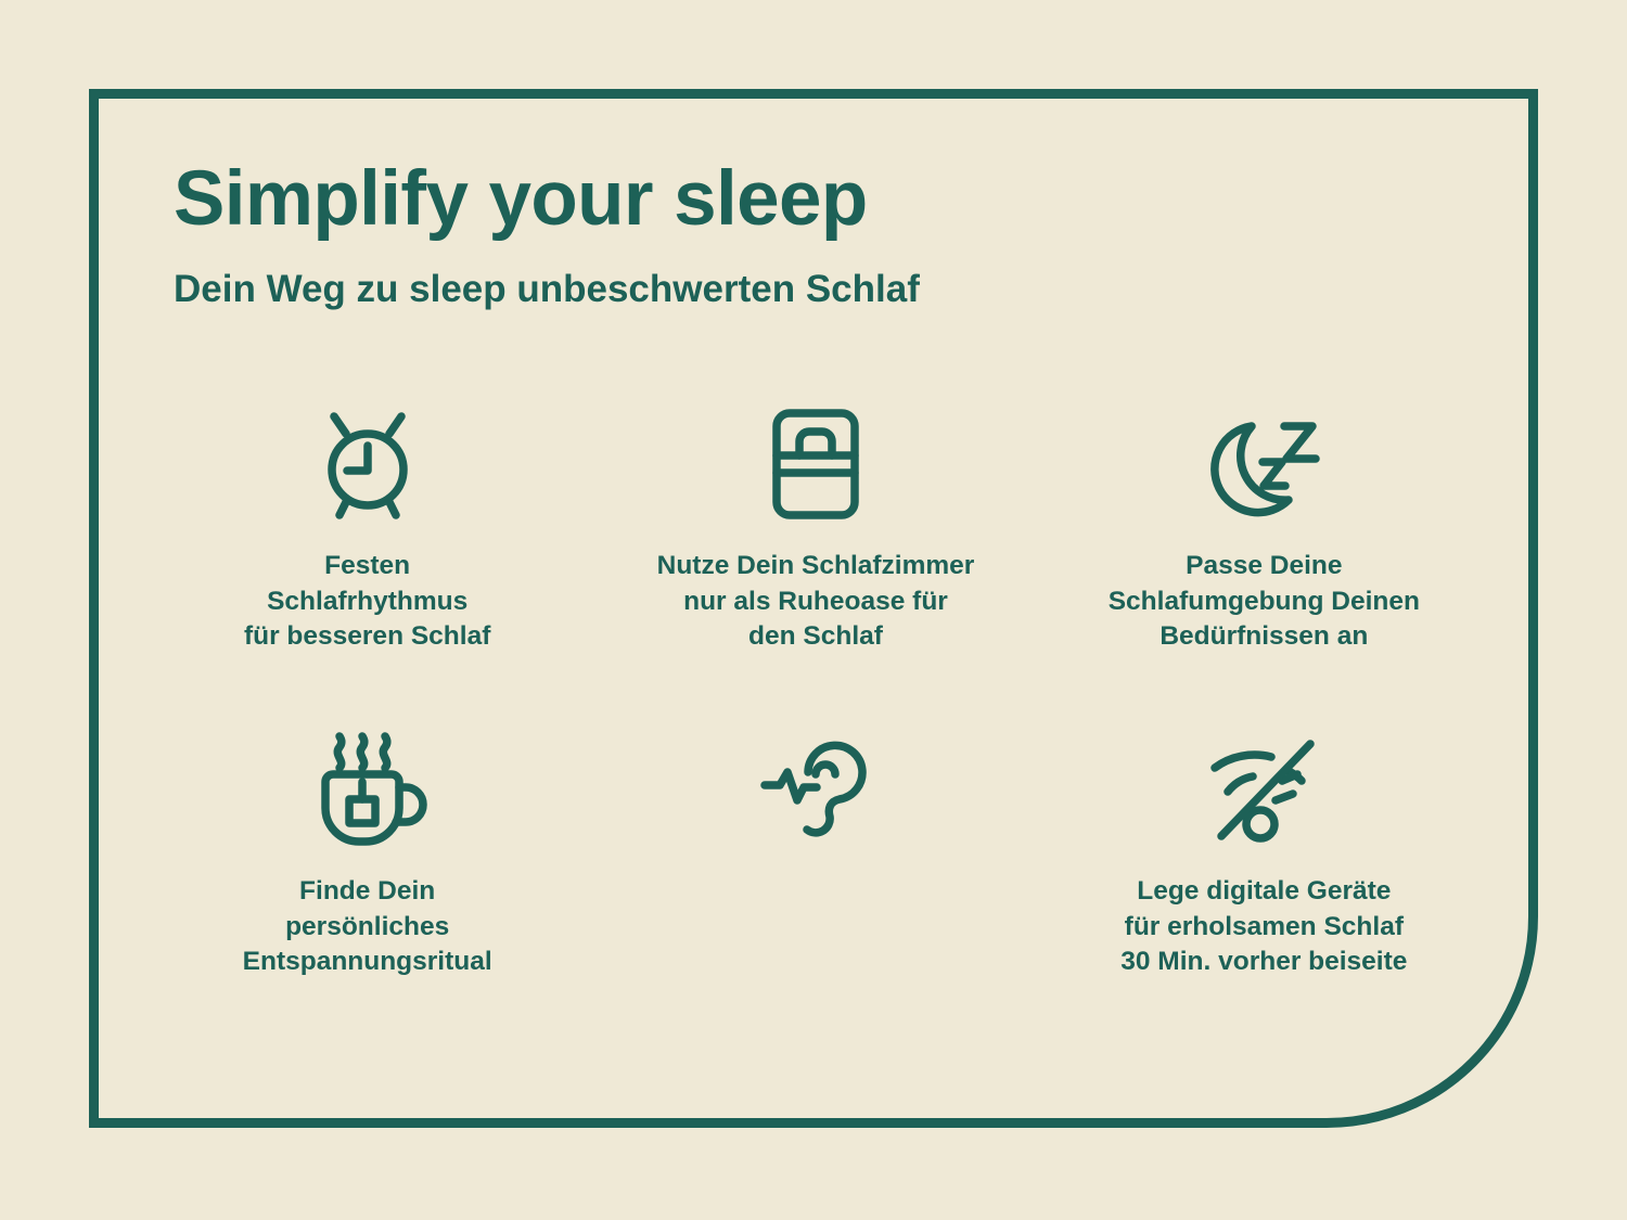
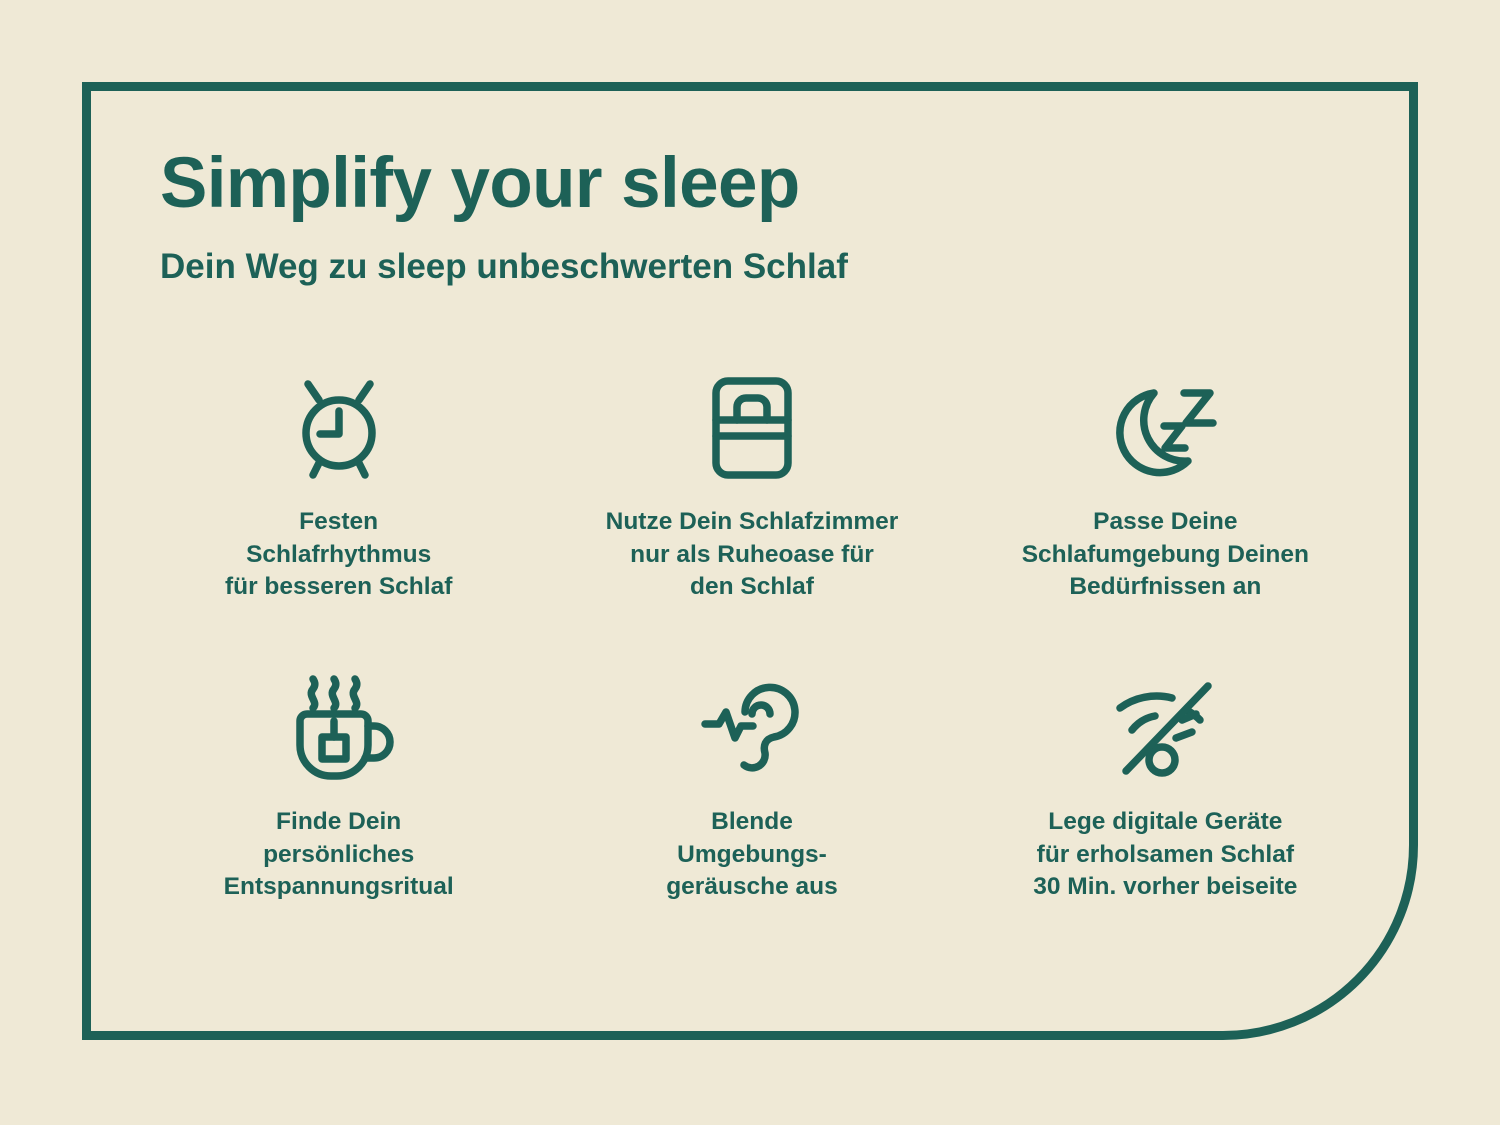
  Simplify your sleep
  Dein Weg zu sleep unbeschwerten Schlaf
  Festen
  Schlafrhythmus
  für besseren Schlaf
  Nutze Dein Schlafzimmer
  nur als Ruheoase für
  den Schlaf
  Passe Deine
  Schlafumgebung Deinen
  Bedürfnissen an
  Finde Dein
  persönliches
  Entspannungsritual
+ Blende
+ Umgebungs-
+ geräusche aus
  Lege digitale Geräte
  für erholsamen Schlaf
  30 Min. vorher beiseite
